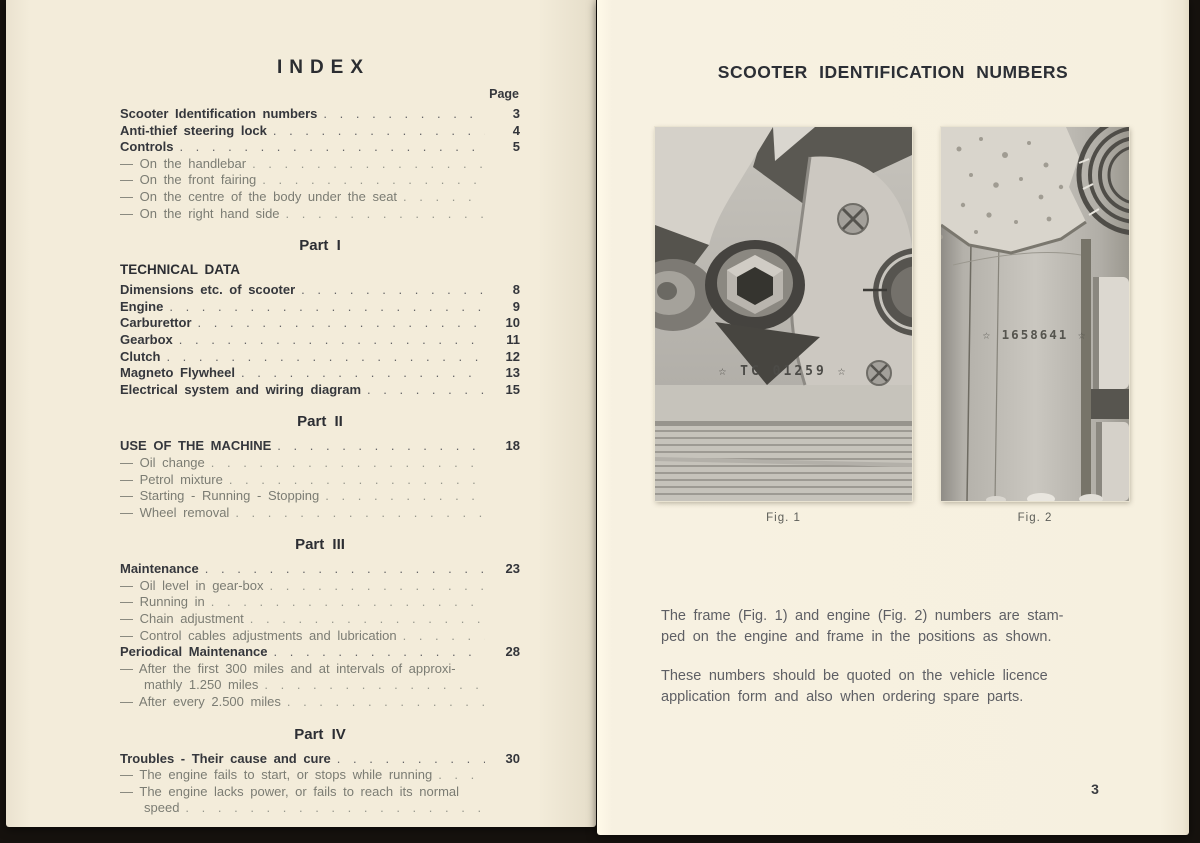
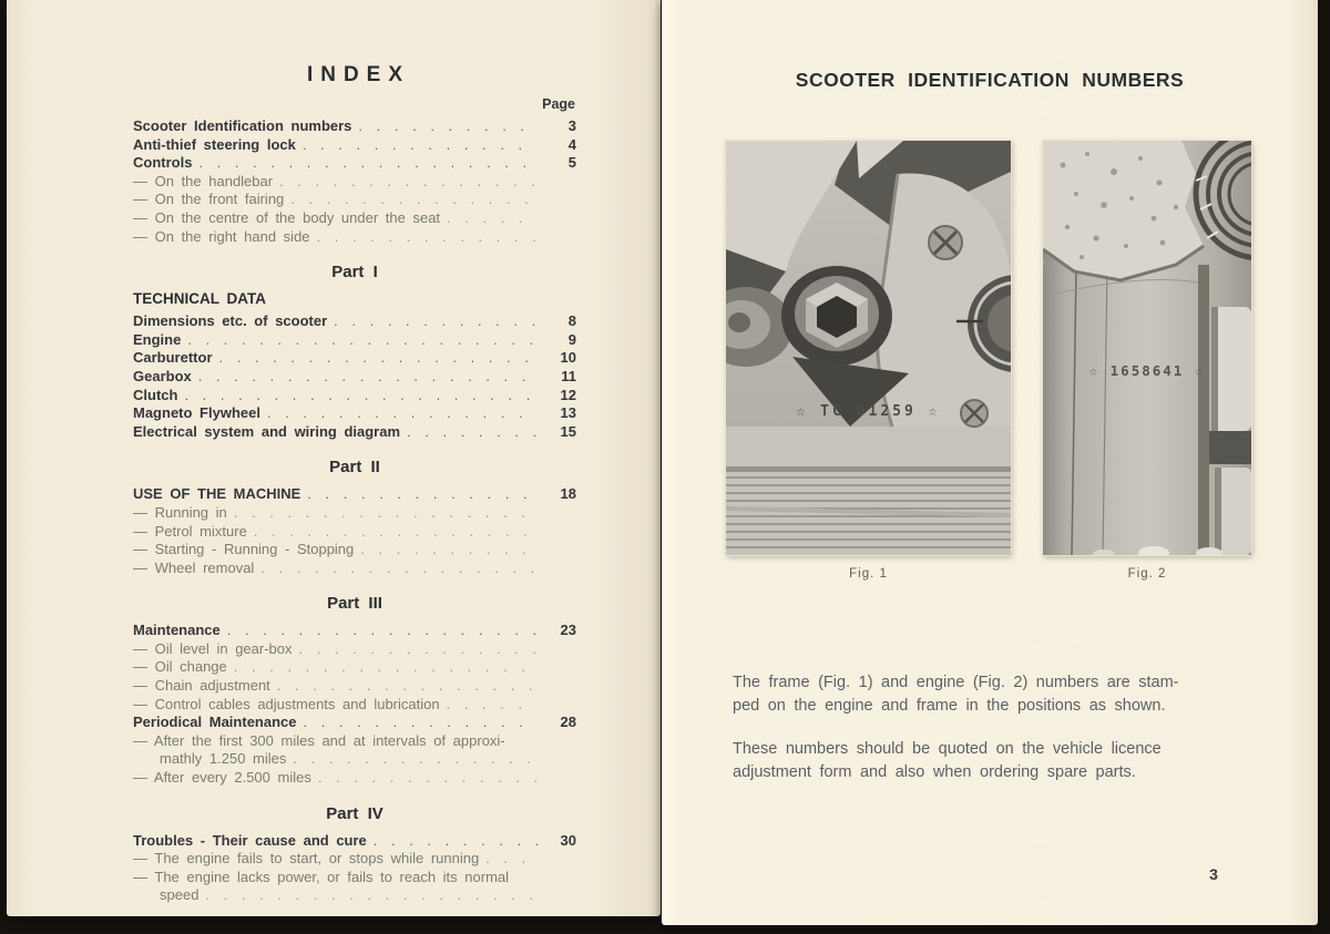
  INDEX
  Page
  Scooter Identification numbers
  3
  Anti-thief steering lock
  4
  Controls
  5
  — On the handlebar
  — On the front fairing
  — On the centre of the body under the seat
  — On the right hand side
  Part I
  TECHNICAL DATA
  Dimensions etc. of scooter
  8
  Engine
  . . . . . . . . . . . . . . . . . . . .
  9
  Carburettor
  10
  Gearbox
  11
  Clutch
  . . . . . . . . . . . . . . . . . . . .
  12
  Magneto Flywheel
  13
  Electrical system and wiring diagram
  15
  Part II
  USE OF THE MACHINE
  18
- — Oil change
+ — Running in
  — Petrol mixture
  — Starting - Running - Stopping
  — Wheel removal
  Part III
  Maintenance
  23
  — Oil level in gear-box
- — Running in
+ — Oil change
  — Chain adjustment
  — Control cables adjustments and lubrication
  Periodical Maintenance
  28
  — After the first 300 miles and at intervals of approxi-
  mathly 1.250 miles
  — After every 2.500 miles
  Part IV
  Troubles - Their cause and cure
  30
  — The engine fails to start, or stops while running
  — The engine lacks power, or fails to reach its normal
  speed
  SCOOTER IDENTIFICATION NUMBERS
  ☆ TC 01259 ☆
  ☆ 1658641 ☆
  Fig. 1
  Fig. 2
  The frame (Fig. 1) and engine (Fig. 2) numbers are stam-
  ped on the engine and frame in the positions as shown.
  These numbers should be quoted on the vehicle licence
- application form and also when ordering spare parts.
+ adjustment form and also when ordering spare parts.
  3
